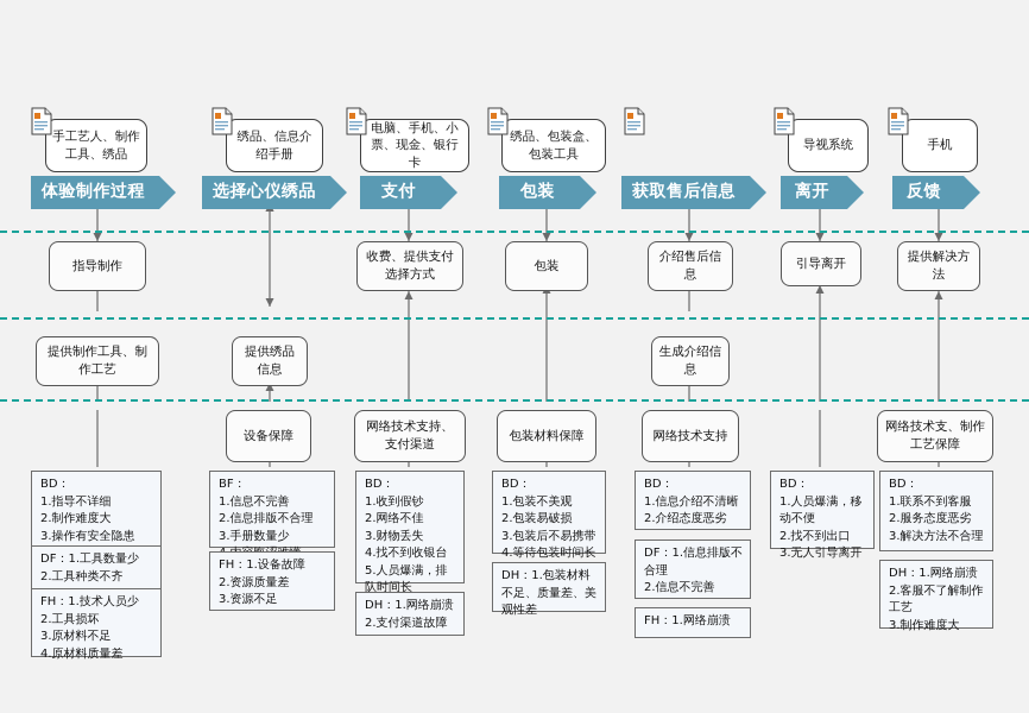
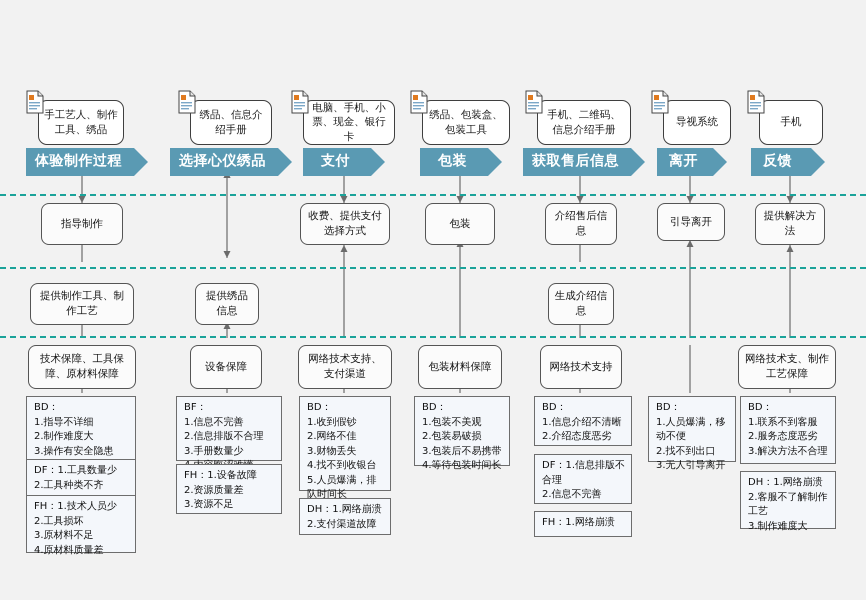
  手工艺人、制作工具、绣品
  绣品、信息介绍手册
  电脑、手机、小票、现金、银行卡
  绣品、包装盒、包装工具
+ 手机、二维码、信息介绍手册
  导视系统
  手机
  体验制作过程
  选择心仪绣品
  支付
  包装
  获取售后信息
  离开
  反馈
  指导制作
  收费、提供支付选择方式
  包装
  介绍售后信息
  引导离开
  提供解决方法
  提供制作工具、制作工艺
  提供绣品信息
  生成介绍信息
+ 技术保障、工具保障、原材料保障
  设备保障
  网络技术支持、支付渠道
  包装材料保障
  网络技术支持
  网络技术支、制作工艺保障
  BD：
  1.指导不详细
  2.制作难度大
  3.操作有安全隐患
  DF：1.工具数量少
  2.工具种类不齐
  FH：1.技术人员少
  2.工具损坏
  3.原材料不足
  4.原材料质量差
  BF：
  1.信息不完善
  2.信息排版不合理
  3.手册数量少
  FH：1.设备故障
  2.资源质量差
  3.资源不足
  BD：
  1.收到假钞
  2.网络不佳
  3.财物丢失
  4.找不到收银台
  5.人员爆满，排队时间长
  DH：1.网络崩溃
  2.支付渠道故障
  BD：
  1.包装不美观
  2.包装易破损
  3.包装后不易携带
  4.等待包装时间长
- DH：1.包装材料不足、质量差、美观性差
  BD：
  1.信息介绍不清晰
  2.介绍态度恶劣
  DF：1.信息排版不合理
  2.信息不完善
  FH：1.网络崩溃
  BD：
  1.人员爆满，移动不便
  2.找不到出口
  3.无人引导离开
  BD：
  1.联系不到客服
  2.服务态度恶劣
  3.解决方法不合理
  DH：1.网络崩溃
  2.客服不了解制作工艺
  3.制作难度大
